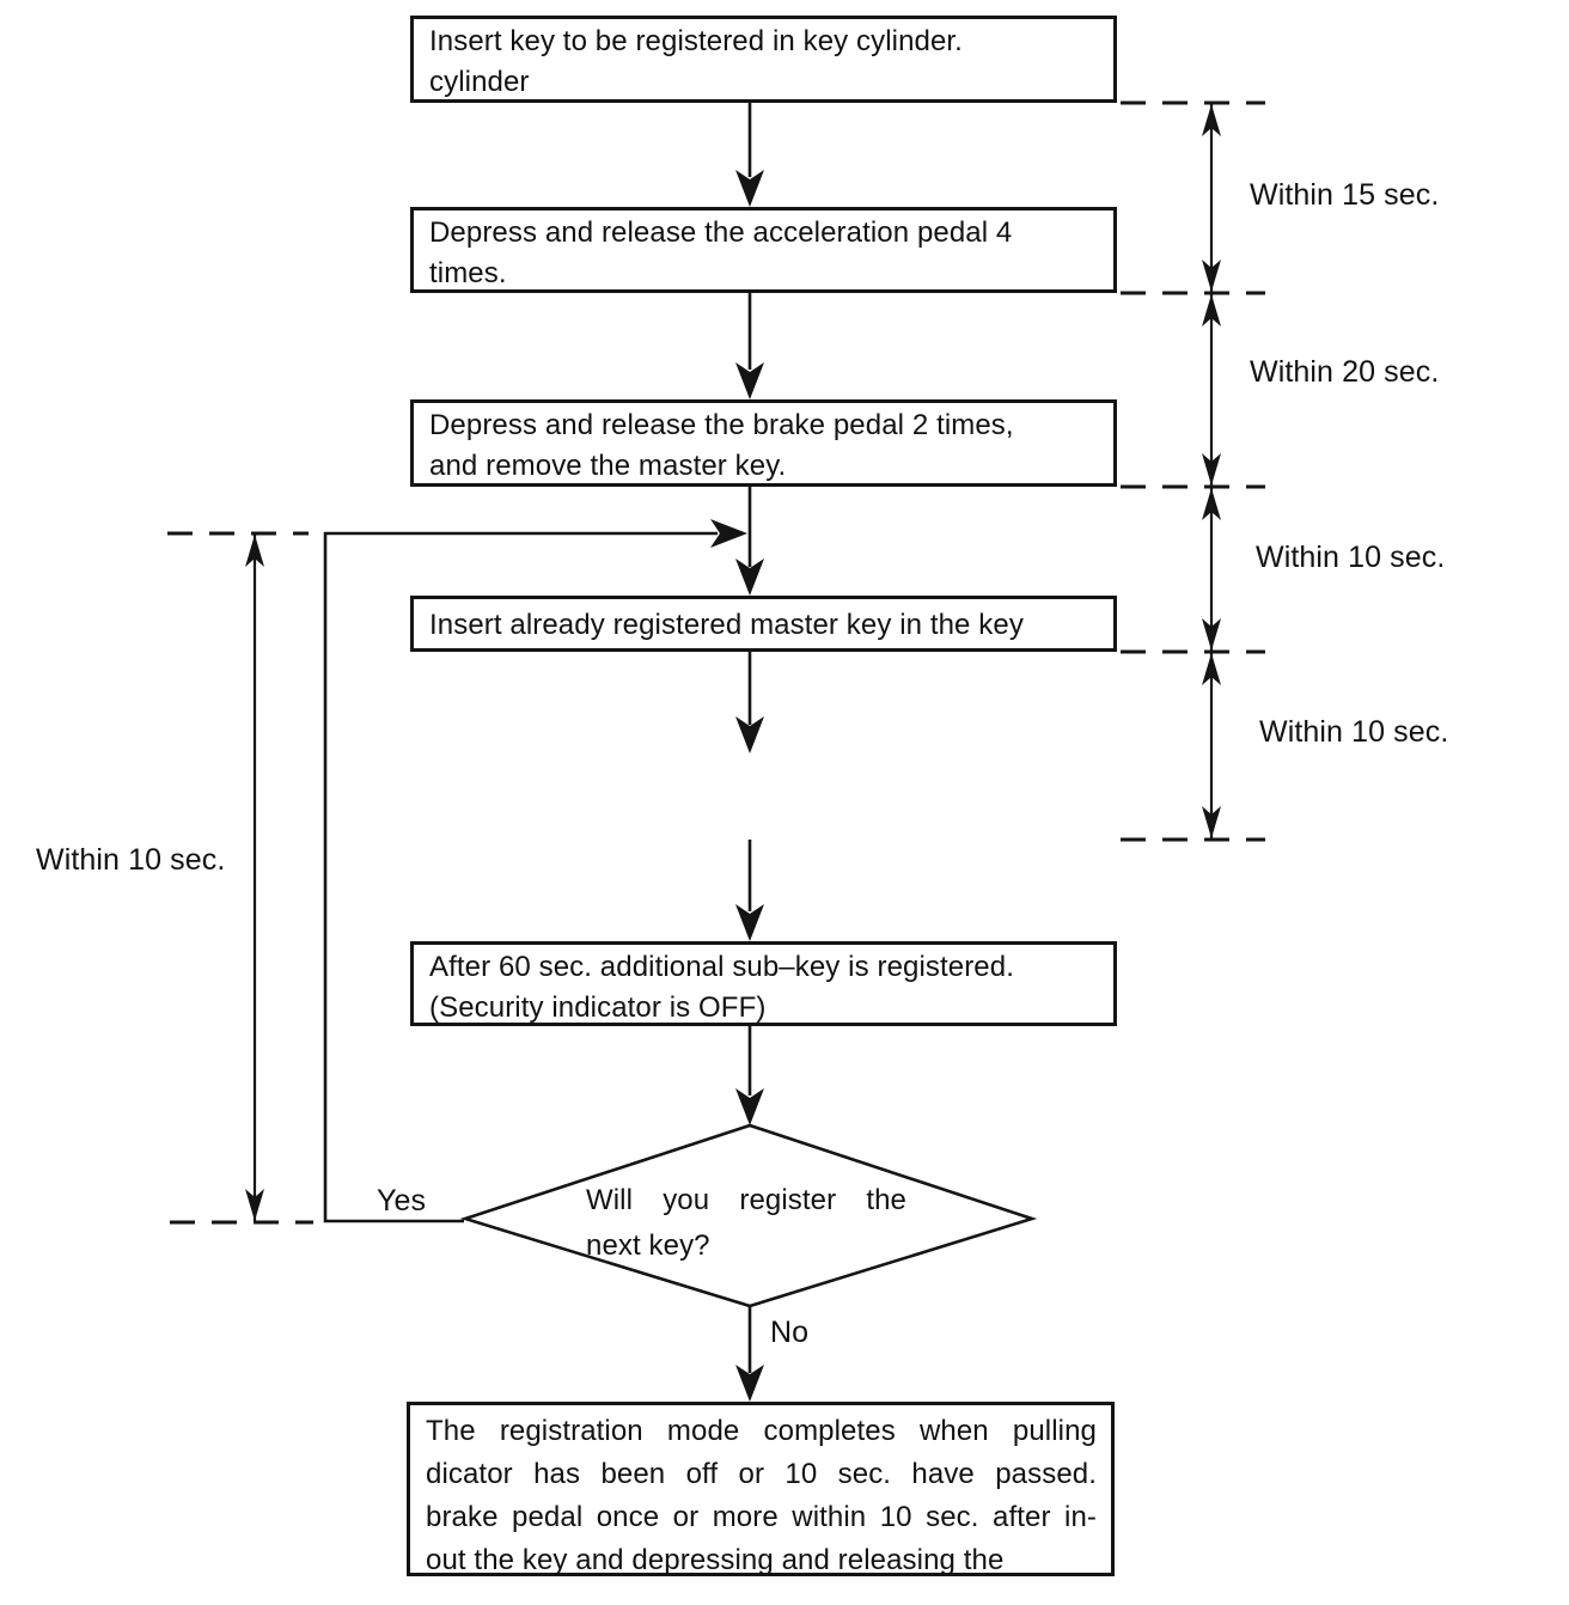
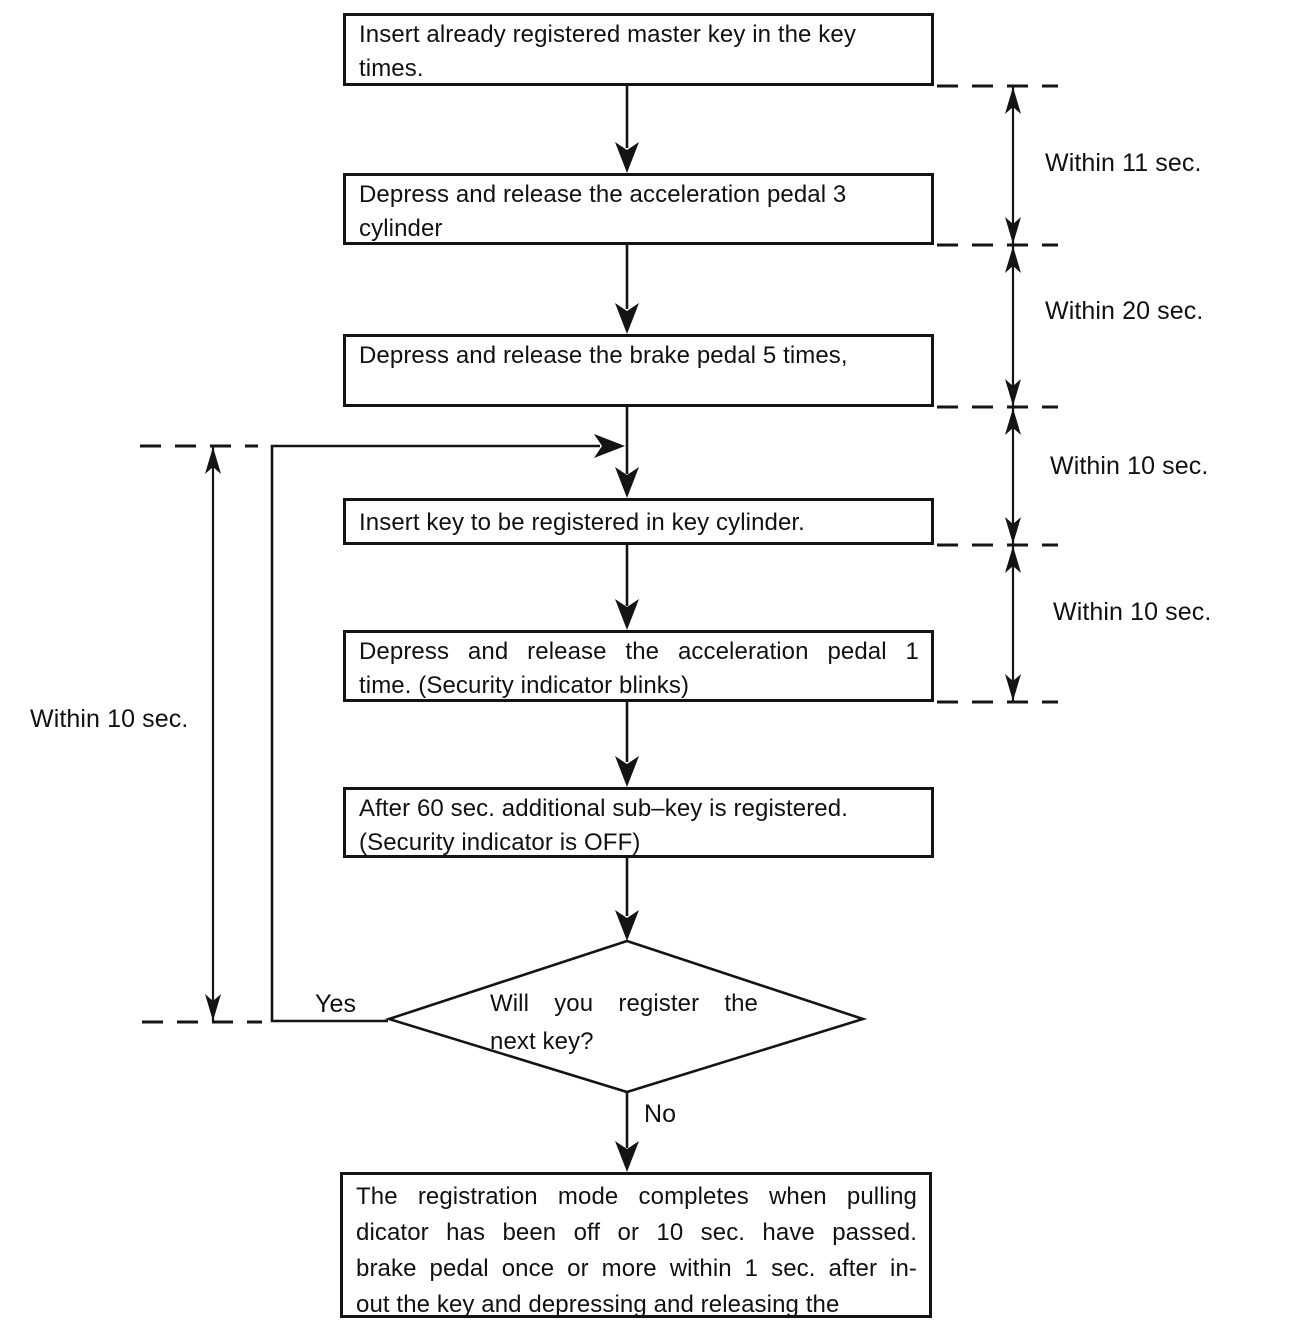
- Insert key to be registered in key cylinder.
+ Insert already registered master key in the key
- cylinder
+ times.
- Depress and release the acceleration pedal 4
+ Depress and release the acceleration pedal 3
- times.
+ cylinder
- Depress and release the brake pedal 2 times,
+ Depress and release the brake pedal 5 times,
- and remove the master key.
- Insert already registered master key in the key
+ Insert key to be registered in key cylinder.
+ Depress and release the acceleration pedal 1
+ time. (Security indicator blinks)
  After 60 sec. additional sub–key is registered.
  (Security indicator is OFF)
  The registration mode completes when pulling
  dicator has been off or 10 sec. have passed.
- brake pedal once or more within 10 sec. after in-
+ brake pedal once or more within 1 sec. after in-
  out the key and depressing and releasing the
  Will you register the
  next key?
- Within 15 sec.
+ Within 11 sec.
  Within 20 sec.
  Within 10 sec.
  Within 10 sec.
  Within 10 sec.
  Yes
  No
